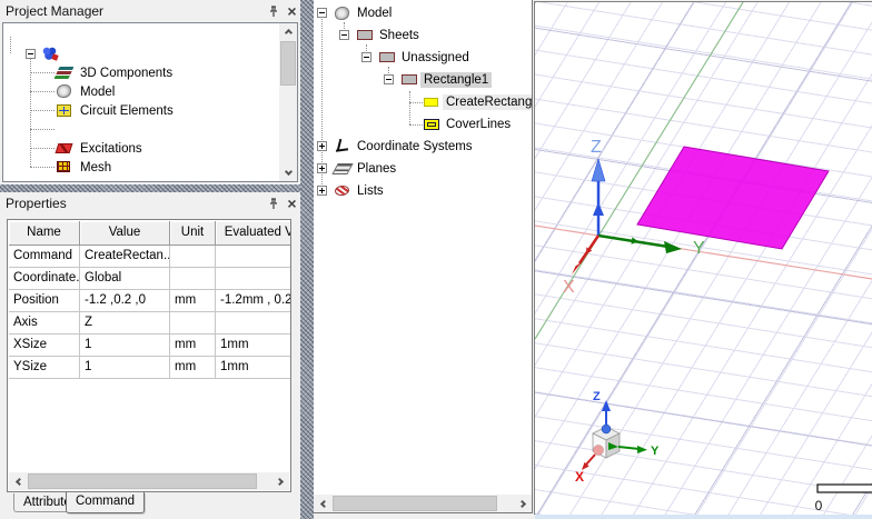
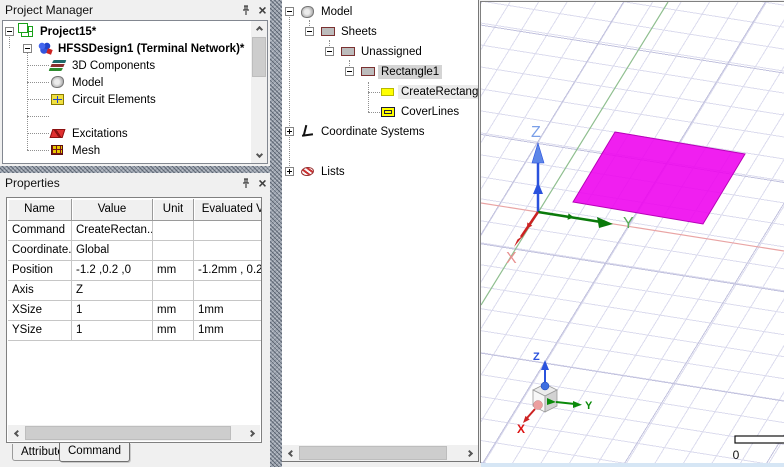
  Project Manager
  ×
+ Project15*
+ HFSSDesign1 (Terminal Network)*
  3D Components
  Model
  Circuit Elements
  Excitations
  Mesh
  Properties
  ×
  Name
  Value
  Unit
  Evaluated V
  Command
  CreateRectan..
  Coordinate.
  Global
  Position
  -1.2 ,0.2 ,0
  mm
  -1.2mm , 0.2
  Axis
  Z
  XSize
  1
  mm
  1mm
  YSize
  1
  mm
  1mm
  Attribut
  Command
  Model
  Sheets
  Unassigned
  Rectangle1
  CreateRectang
  CoverLines
  Coordinate Systems
- Planes
  Lists
  Z
  Y
  X
  Z
  Y
  X
  0
